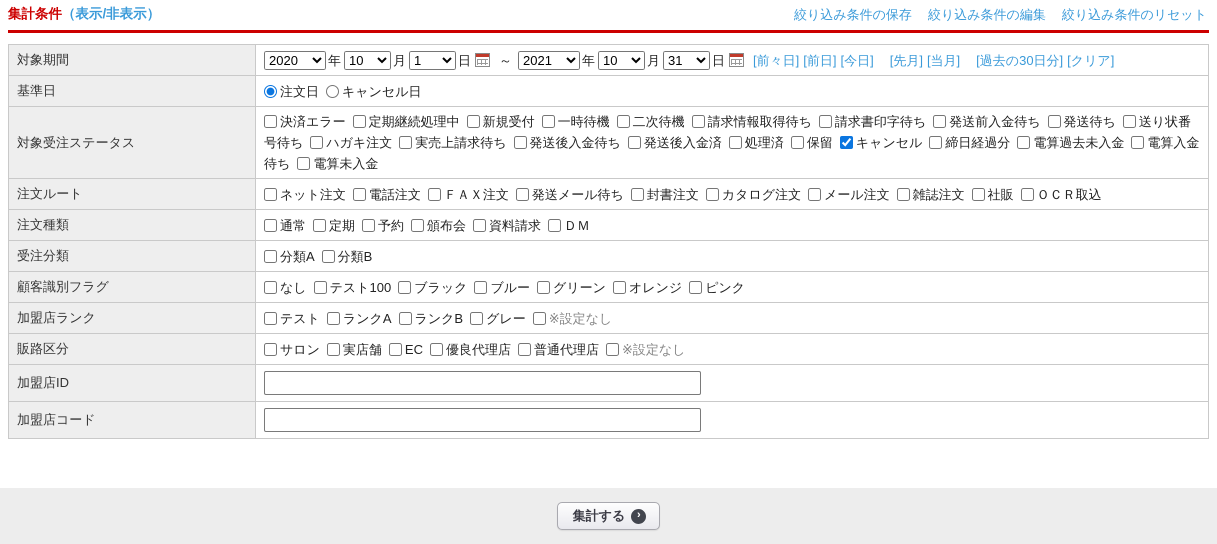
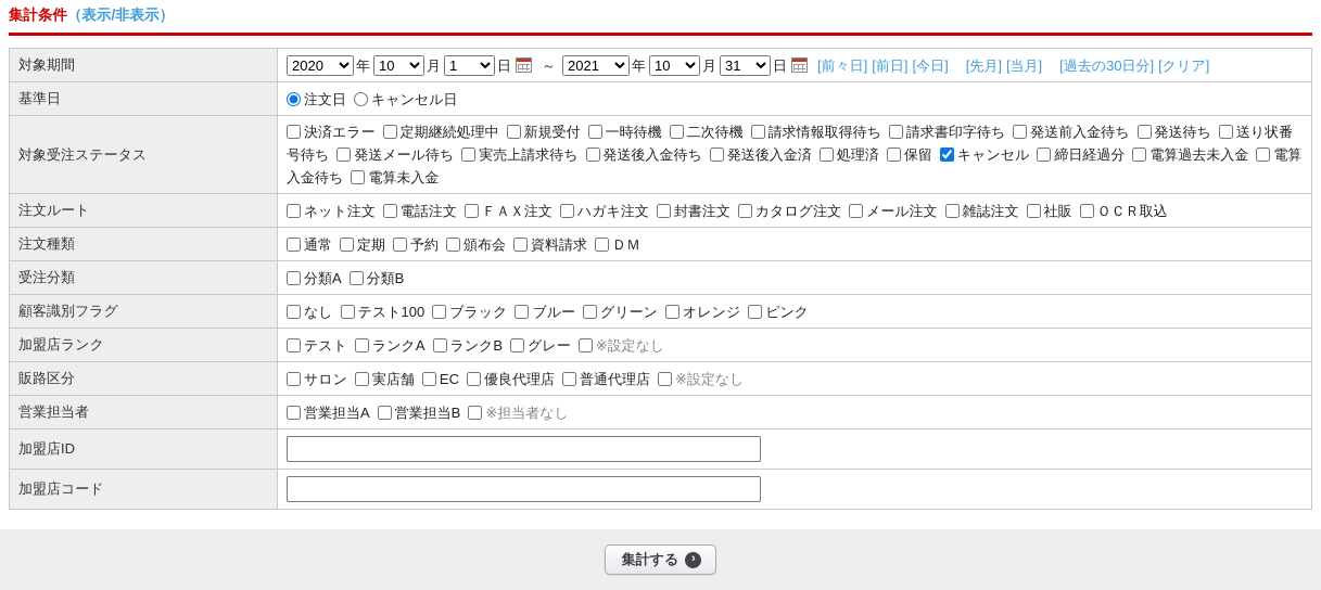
  集計条件（表示/非表示）
- 絞り込み条件の保存
- 絞り込み条件の編集
- 絞り込み条件のリセット
  対象期間
  2020 年 10 月 1 日 ～ 2021 年 10 月 31 日 [前々日] [前日] [今日] [先月] [当月] [過去の30日分] [クリア]
  基準日
  注文日 キャンセル日
  対象受注ステータス
- 決済エラー 定期継続処理中 新規受付 一時待機 二次待機 請求情報取得待ち 請求書印字待ち 発送前入金待ち 発送待ち 送り状番号待ち ハガキ注文 実売上請求待ち 発送後入金待ち 発送後入金済 処理済 保留 キャンセル 締日経過分 電算過去未入金 電算入金待ち 電算未入金
+ 決済エラー 定期継続処理中 新規受付 一時待機 二次待機 請求情報取得待ち 請求書印字待ち 発送前入金待ち 発送待ち 送り状番号待ち 発送メール待ち 実売上請求待ち 発送後入金待ち 発送後入金済 処理済 保留 キャンセル 締日経過分 電算過去未入金 電算入金待ち 電算未入金
  注文ルート
- ネット注文 電話注文 ＦＡＸ注文 発送メール待ち 封書注文 カタログ注文 メール注文 雑誌注文 社販 ＯＣＲ取込
+ ネット注文 電話注文 ＦＡＸ注文 ハガキ注文 封書注文 カタログ注文 メール注文 雑誌注文 社販 ＯＣＲ取込
  注文種類
  通常 定期 予約 頒布会 資料請求 ＤＭ
  受注分類
  分類A 分類B
  顧客識別フラグ
  なし テスト100 ブラック ブルー グリーン オレンジ ピンク
  加盟店ランク
  テスト ランクA ランクB グレー ※設定なし
  販路区分
  サロン 実店舗 EC 優良代理店 普通代理店 ※設定なし
+ 営業担当者
+ 営業担当A 営業担当B ※担当者なし
  加盟店ID
  加盟店コード
  集計する
  ›
